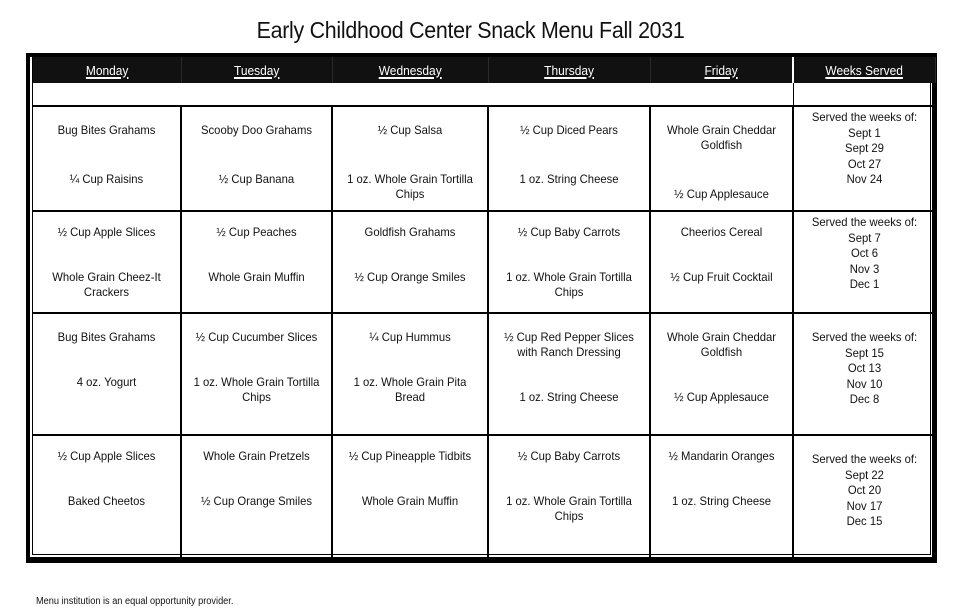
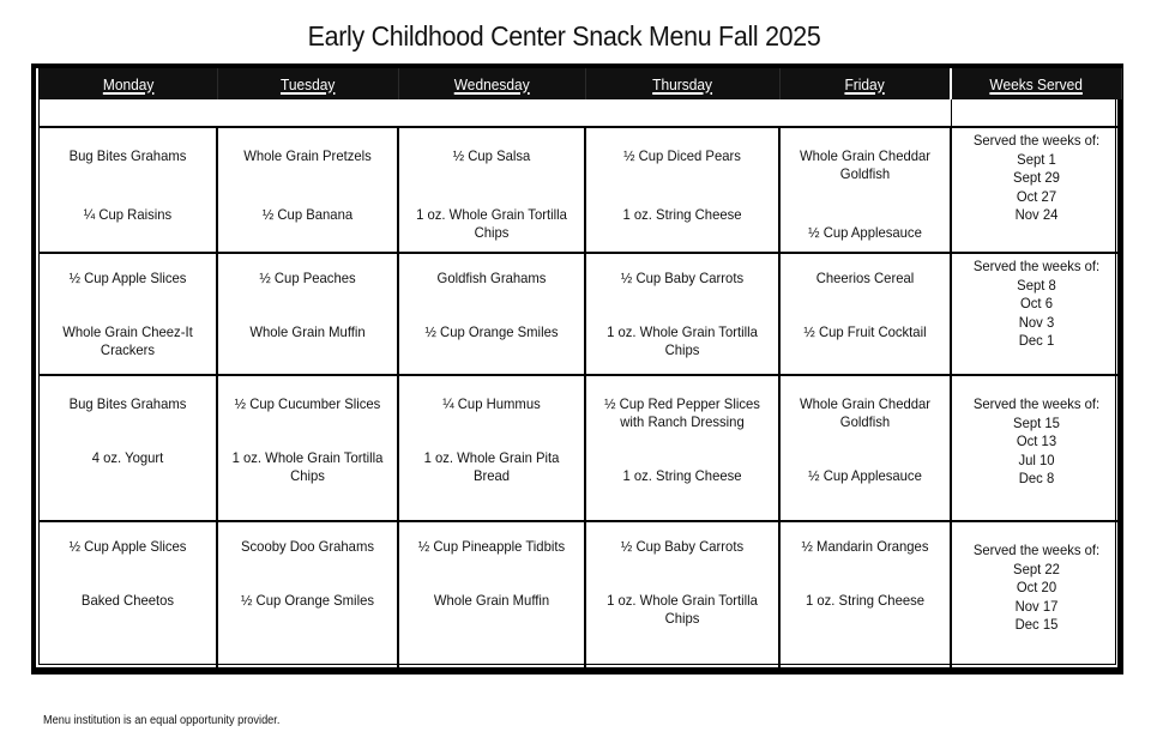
- Early Childhood Center Snack Menu Fall 2031
+ Early Childhood Center Snack Menu Fall 2025
  Monday	Tuesday	Wednesday	Thursday	Friday	Weeks Served
- Bug Bites Grahams¼ Cup Raisins	Scooby Doo Grahams½ Cup Banana	½ Cup Salsa1 oz. Whole Grain Tortilla Chips	½ Cup Diced Pears1 oz. String Cheese	Whole Grain Cheddar Goldfish½ Cup Applesauce	Served the weeks of:Sept 1Sept 29Oct 27Nov 24
+ Bug Bites Grahams¼ Cup Raisins	Whole Grain Pretzels½ Cup Banana	½ Cup Salsa1 oz. Whole Grain Tortilla Chips	½ Cup Diced Pears1 oz. String Cheese	Whole Grain Cheddar Goldfish½ Cup Applesauce	Served the weeks of:Sept 1Sept 29Oct 27Nov 24
- ½ Cup Apple SlicesWhole Grain Cheez-It Crackers	½ Cup PeachesWhole Grain Muffin	Goldfish Grahams½ Cup Orange Smiles	½ Cup Baby Carrots1 oz. Whole Grain Tortilla Chips	Cheerios Cereal½ Cup Fruit Cocktail	Served the weeks of:Sept 7Oct 6Nov 3Dec 1
+ ½ Cup Apple SlicesWhole Grain Cheez-It Crackers	½ Cup PeachesWhole Grain Muffin	Goldfish Grahams½ Cup Orange Smiles	½ Cup Baby Carrots1 oz. Whole Grain Tortilla Chips	Cheerios Cereal½ Cup Fruit Cocktail	Served the weeks of:Sept 8Oct 6Nov 3Dec 1
- Bug Bites Grahams4 oz. Yogurt	½ Cup Cucumber Slices1 oz. Whole Grain Tortilla Chips	¼ Cup Hummus1 oz. Whole Grain Pita Bread	½ Cup Red Pepper Slices with Ranch Dressing1 oz. String Cheese	Whole Grain Cheddar Goldfish½ Cup Applesauce	Served the weeks of:Sept 15Oct 13Nov 10Dec 8
+ Bug Bites Grahams4 oz. Yogurt	½ Cup Cucumber Slices1 oz. Whole Grain Tortilla Chips	¼ Cup Hummus1 oz. Whole Grain Pita Bread	½ Cup Red Pepper Slices with Ranch Dressing1 oz. String Cheese	Whole Grain Cheddar Goldfish½ Cup Applesauce	Served the weeks of:Sept 15Oct 13Jul 10Dec 8
- ½ Cup Apple SlicesBaked Cheetos	Whole Grain Pretzels½ Cup Orange Smiles	½ Cup Pineapple TidbitsWhole Grain Muffin	½ Cup Baby Carrots1 oz. Whole Grain Tortilla Chips	½ Mandarin Oranges1 oz. String Cheese	Served the weeks of:Sept 22Oct 20Nov 17Dec 15
+ ½ Cup Apple SlicesBaked Cheetos	Scooby Doo Grahams½ Cup Orange Smiles	½ Cup Pineapple TidbitsWhole Grain Muffin	½ Cup Baby Carrots1 oz. Whole Grain Tortilla Chips	½ Mandarin Oranges1 oz. String Cheese	Served the weeks of:Sept 22Oct 20Nov 17Dec 15
  Menu institution is an equal opportunity provider.
